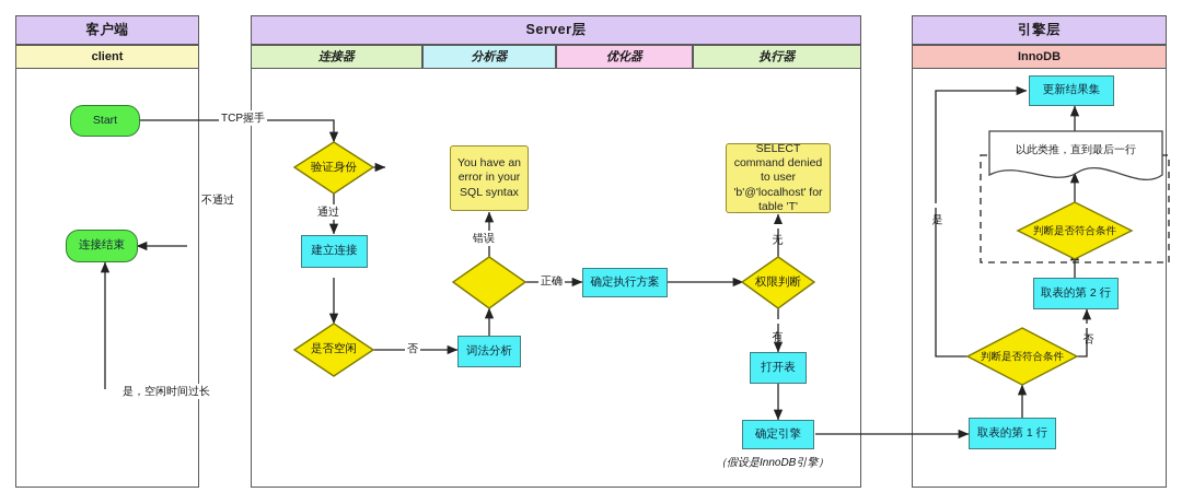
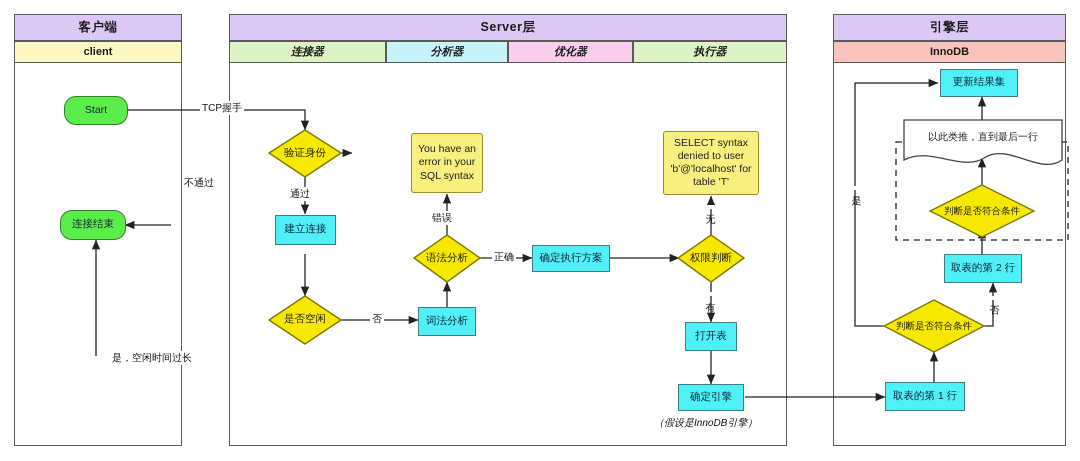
  客户端
  client
  Server层
  连接器
  分析器
  优化器
  执行器
  引擎层
  InnoDB
  验证身份
  是否空闲
+ 语法分析
  权限判断
  判断是否符合条件
  判断是否符合条件
  以此类推，直到最后一行
  Start
  连接结束
  建立连接
  词法分析
  You have an error in your SQL syntax
  确定执行方案
- SELECT command denied to user 'b'@'localhost' for table 'T'
+ SELECT syntax denied to user 'b'@'localhost' for table 'T'
  打开表
  确定引擎
  （假设是InnoDB引擎）
  取表的第 1 行
  取表的第 2 行
  更新结果集
  TCP握手
  不通过
  通过
  否
  是，空闲时间过长
  错误
  正确
